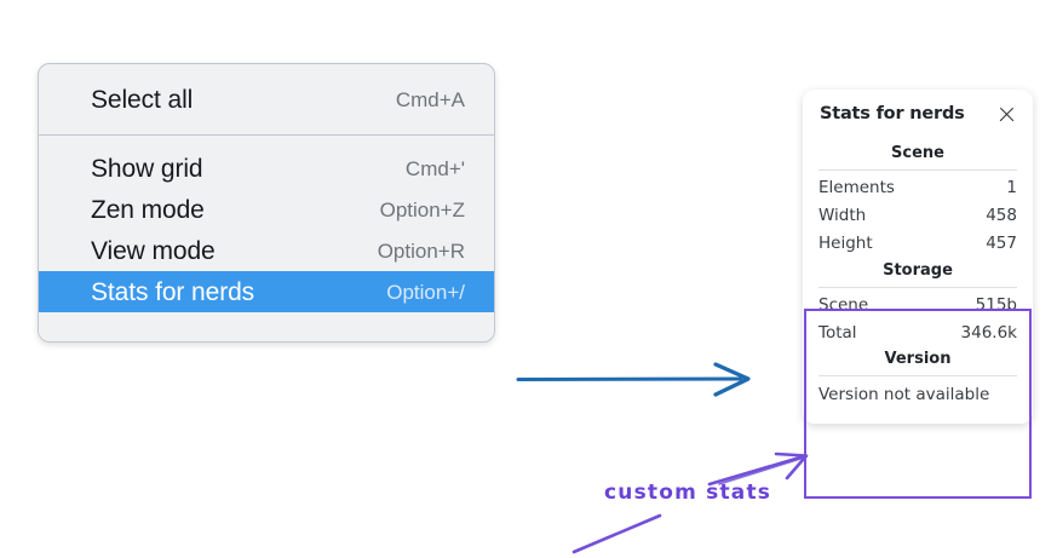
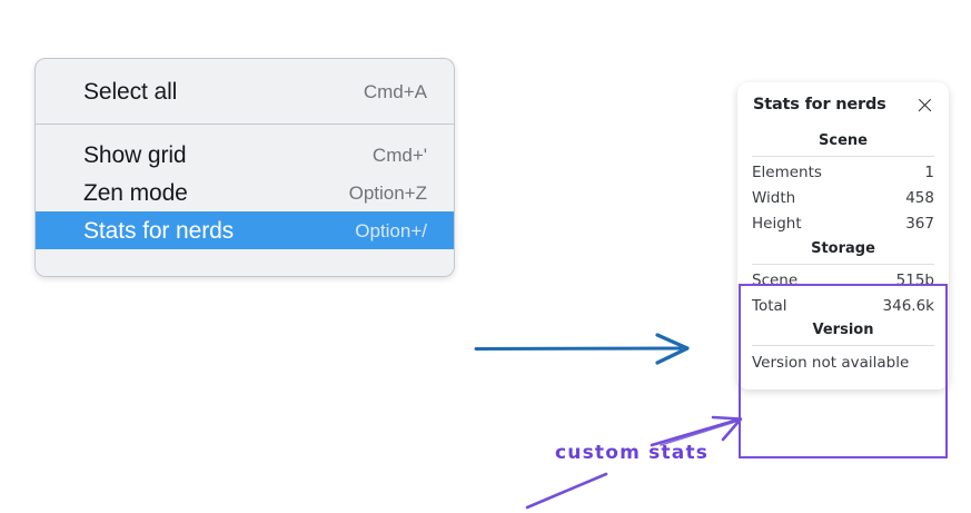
  Select all
  Cmd+A
  Show grid
  Cmd+'
  Zen mode
  Option+Z
- View mode
- Option+R
  Stats for nerds
  Option+/
  Stats for nerds
  Scene
  Elements
  1
  Width
  458
  Height
- 457
+ 367
  Storage
  Scene
  515b
  Total
  346.6k
  Version
  Version not available
  custom stats
